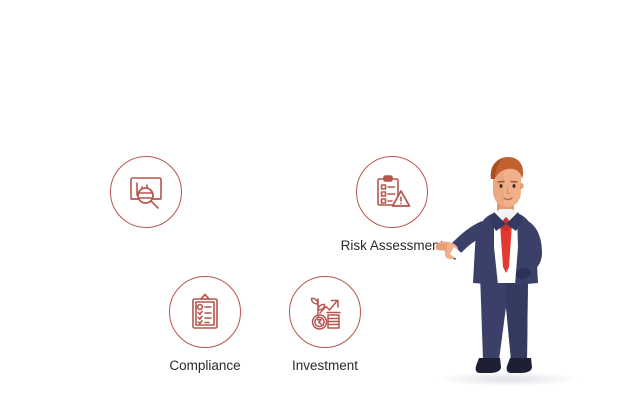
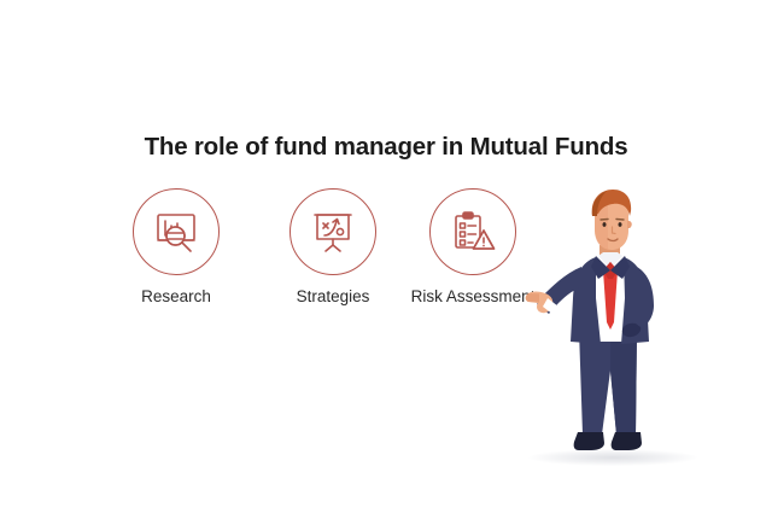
+ The role of fund manager in Mutual Funds
+ Research
+ Strategies
  Risk Assessmen
- Compliance
- Investment
